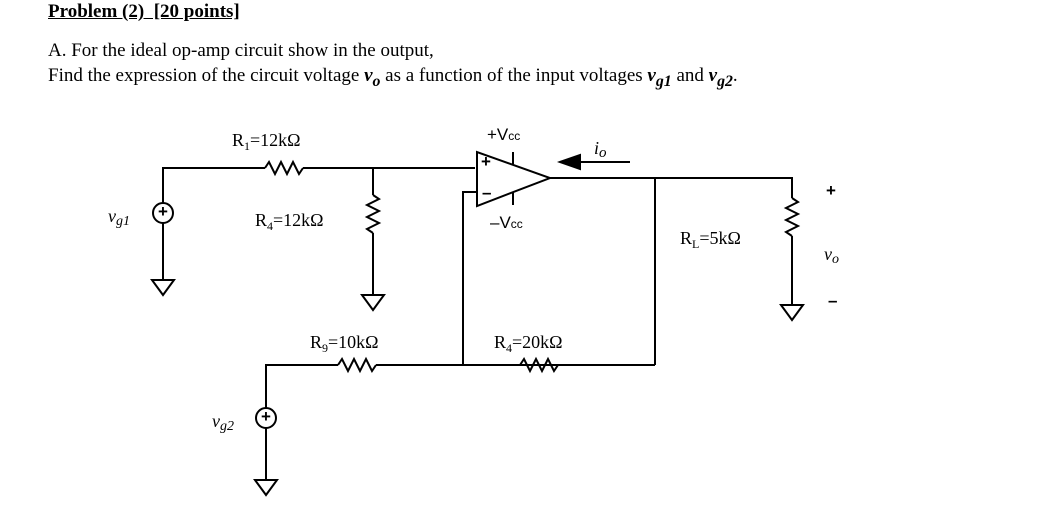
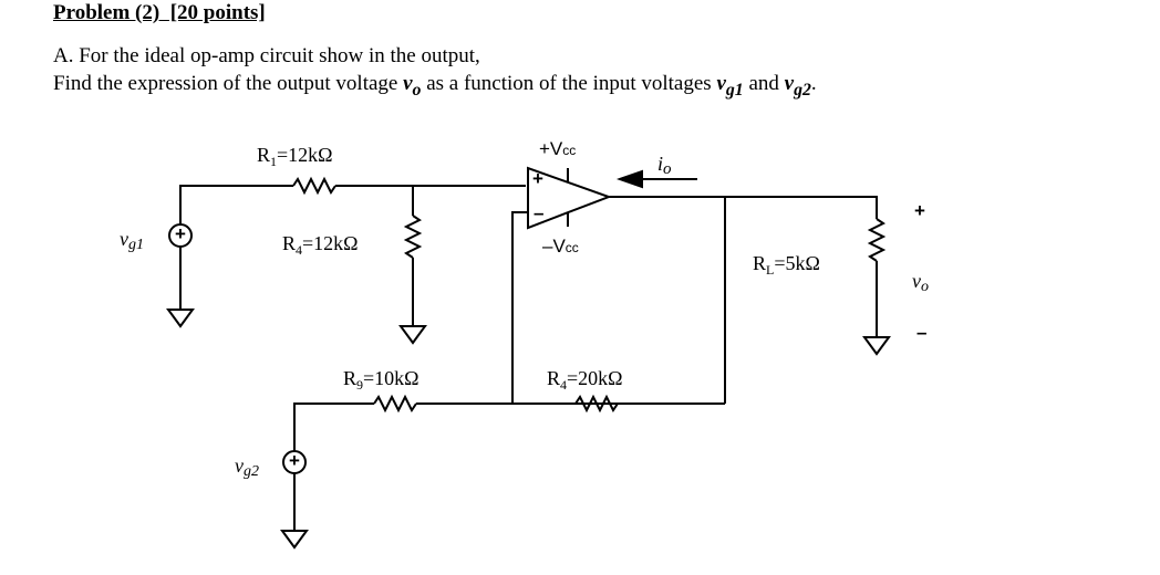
  Problem (2) [20 points]
  A. For the ideal op-amp circuit show in the output,
- Find the expression of the circuit voltage vo as a function of the input voltages vg1 and vg2.
+ Find the expression of the output voltage vo as a function of the input voltages vg1 and vg2.
  R1=12kΩ
  R4=12kΩ
  R9=10kΩ
  R4=20kΩ
  RL=5kΩ
  +Vcc
  –Vcc
  io
  vg1
  vg2
  vo
  +
  –
  +
  –
  +
  +
